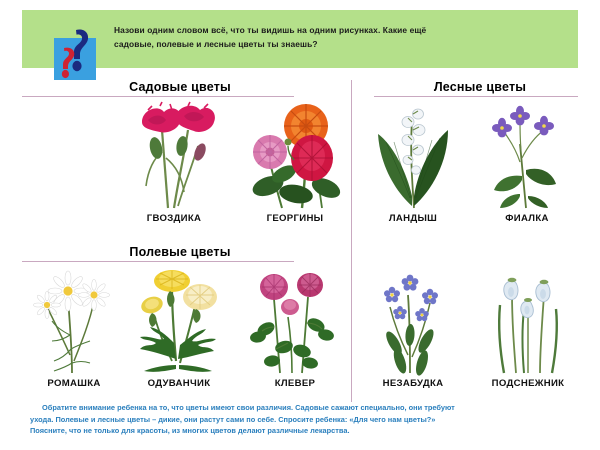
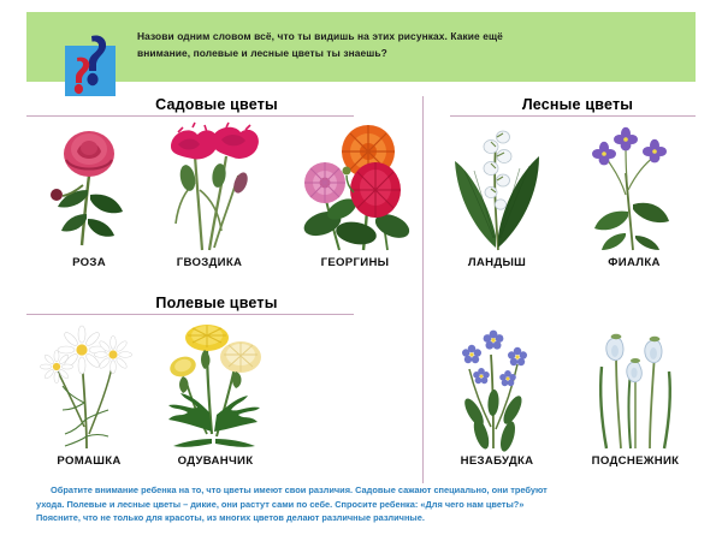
- Назови одним словом всё, что ты видишь на одним рисунках. Какие ещё
+ Назови одним словом всё, что ты видишь на этих рисунках. Какие ещё
- садовые, полевые и лесные цветы ты знаешь?
+ внимание, полевые и лесные цветы ты знаешь?
  Садовые цветы
  Лесные цветы
  Полевые цветы
+ РОЗА
  ГВОЗДИКА
  ГЕОРГИНЫ
  ЛАНДЫШ
  ФИАЛКА
  РОМАШКА
  ОДУВАНЧИК
- КЛЕВЕР
  НЕЗАБУДКА
  ПОДСНЕЖНИК
  Обратите внимание ребенка на то, что цветы имеют свои различия. Садовые сажают специально, они требуют
  ухода. Полевые и лесные цветы – дикие, они растут сами по себе. Спросите ребенка: «Для чего нам цветы?»
- Поясните, что не только для красоты, из многих цветов делают различные лекарства.
+ Поясните, что не только для красоты, из многих цветов делают различные различные.
